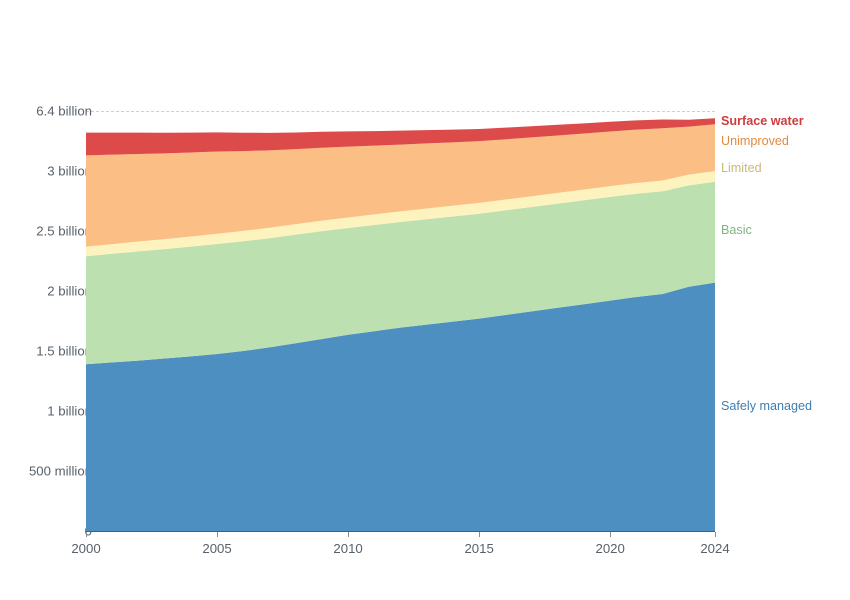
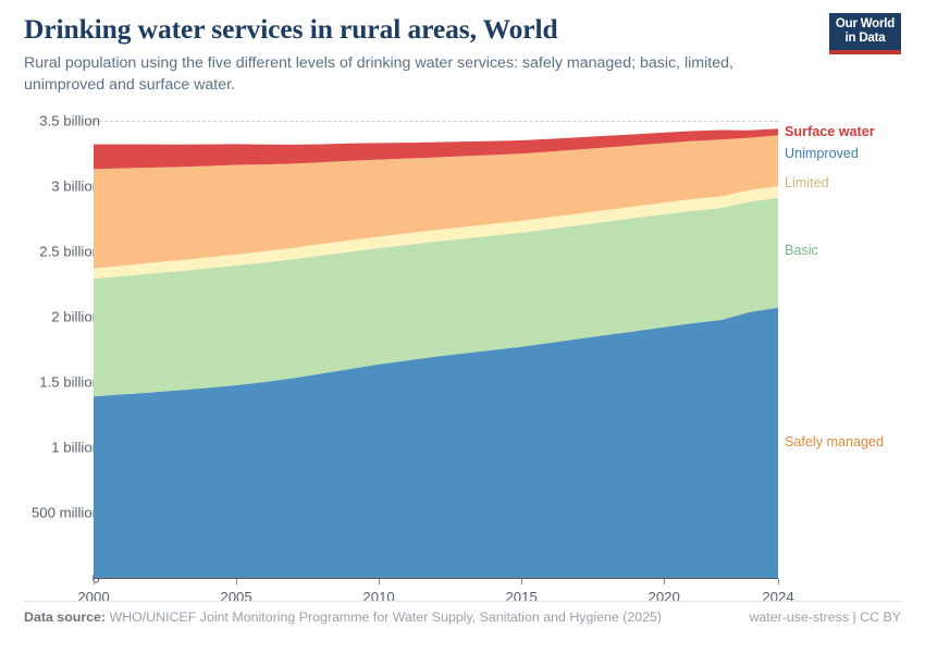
+ Drinking water services in rural areas, World
+ Rural population using the five different levels of drinking water services: safely managed; basic, limited, unimproved and surface water.
+ Our World
+ in Data
  500 millio
  1 billio
  1.5 billio
  2 billio
  2.5 billio
  3 billio
- 6.4 billion
+ 3.5 billion
  2000
  2005
  2010
  2015
  2020
  2024
- Safely managed
+ Unimproved
  Basic
  Limited
- Unimproved
+ Safely managed
  Surface water
+ Data source: WHO/UNICEF Joint Monitoring Programme for Water Supply, Sanitation and Hygiene (2025)
+ water-use-stress | CC BY
